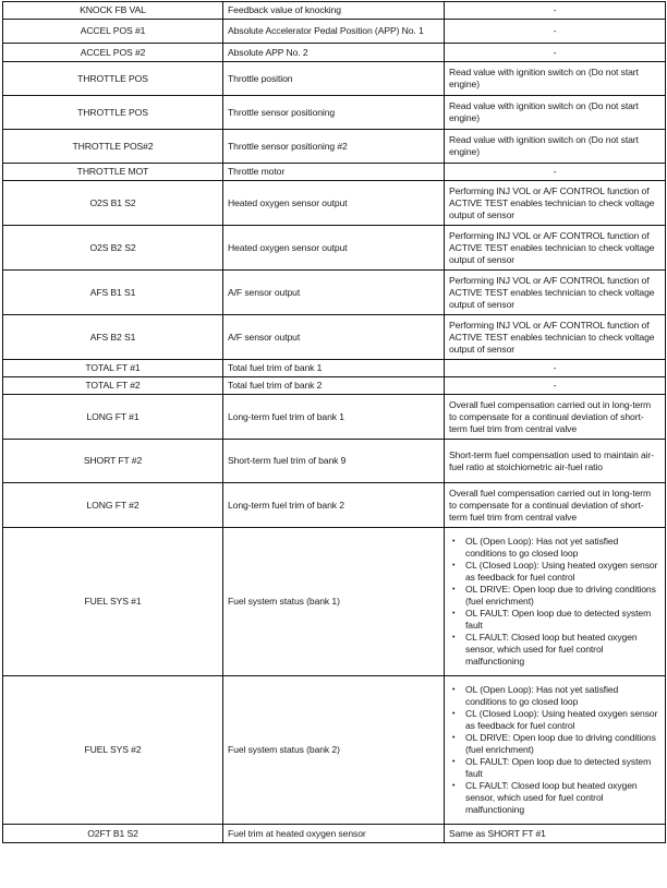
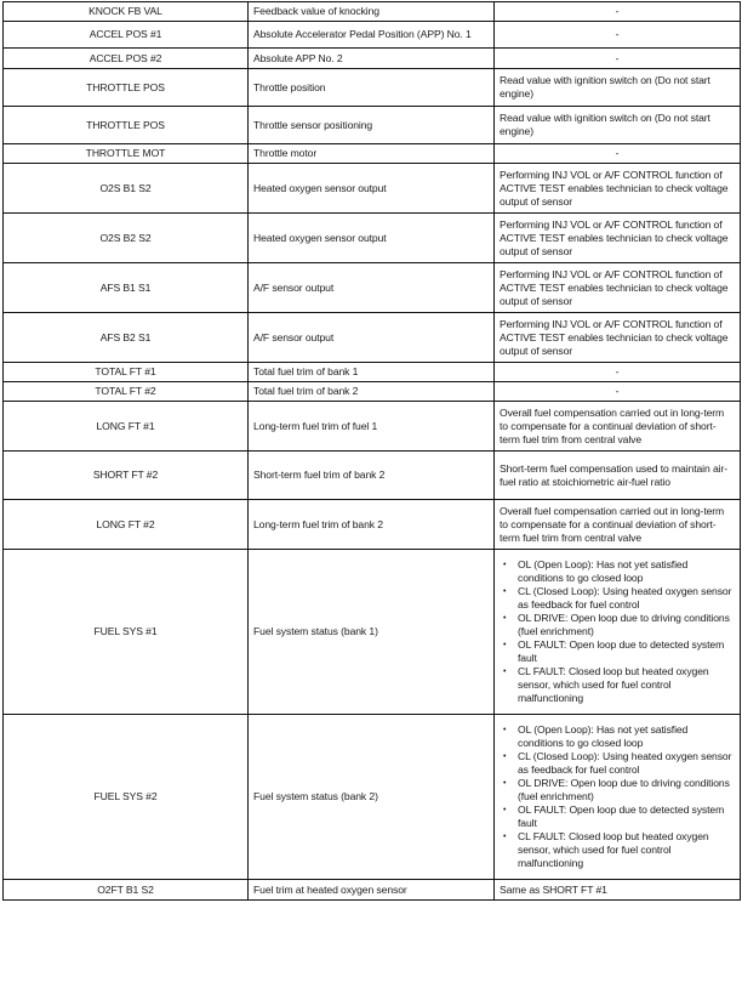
  KNOCK FB VAL	Feedback value of knocking	-
  ACCEL POS #1	Absolute Accelerator Pedal Position (APP) No. 1	-
  ACCEL POS #2	Absolute APP No. 2	-
  THROTTLE POS	Throttle position	Read value with ignition switch on (Do not start engine)
  THROTTLE POS	Throttle sensor positioning	Read value with ignition switch on (Do not start engine)
- THROTTLE POS#2	Throttle sensor positioning #2	Read value with ignition switch on (Do not start engine)
  THROTTLE MOT	Throttle motor	-
  O2S B1 S2	Heated oxygen sensor output	Performing INJ VOL or A/F CONTROL function of ACTIVE TEST enables technician to check voltage output of sensor
  O2S B2 S2	Heated oxygen sensor output	Performing INJ VOL or A/F CONTROL function of ACTIVE TEST enables technician to check voltage output of sensor
  AFS B1 S1	A/F sensor output	Performing INJ VOL or A/F CONTROL function of ACTIVE TEST enables technician to check voltage output of sensor
  AFS B2 S1	A/F sensor output	Performing INJ VOL or A/F CONTROL function of ACTIVE TEST enables technician to check voltage output of sensor
  TOTAL FT #1	Total fuel trim of bank 1	-
  TOTAL FT #2	Total fuel trim of bank 2	-
- LONG FT #1	Long-term fuel trim of bank 1	Overall fuel compensation carried out in long-term to compensate for a continual deviation of short-term fuel trim from central valve
+ LONG FT #1	Long-term fuel trim of fuel 1	Overall fuel compensation carried out in long-term to compensate for a continual deviation of short-term fuel trim from central valve
- SHORT FT #2	Short-term fuel trim of bank 9	Short-term fuel compensation used to maintain air-fuel ratio at stoichiometric air-fuel ratio
+ SHORT FT #2	Short-term fuel trim of bank 2	Short-term fuel compensation used to maintain air-fuel ratio at stoichiometric air-fuel ratio
  LONG FT #2	Long-term fuel trim of bank 2	Overall fuel compensation carried out in long-term to compensate for a continual deviation of short-term fuel trim from central valve
  FUEL SYS #1	Fuel system status (bank 1)	OL (Open Loop): Has not yet satisfied conditions to go closed loopCL (Closed Loop): Using heated oxygen sensor as feedback for fuel controlOL DRIVE: Open loop due to driving conditions (fuel enrichment)OL FAULT: Open loop due to detected system faultCL FAULT: Closed loop but heated oxygen sensor, which used for fuel control malfunctioning
  FUEL SYS #2	Fuel system status (bank 2)	OL (Open Loop): Has not yet satisfied conditions to go closed loopCL (Closed Loop): Using heated oxygen sensor as feedback for fuel controlOL DRIVE: Open loop due to driving conditions (fuel enrichment)OL FAULT: Open loop due to detected system faultCL FAULT: Closed loop but heated oxygen sensor, which used for fuel control malfunctioning
  O2FT B1 S2	Fuel trim at heated oxygen sensor	Same as SHORT FT #1
